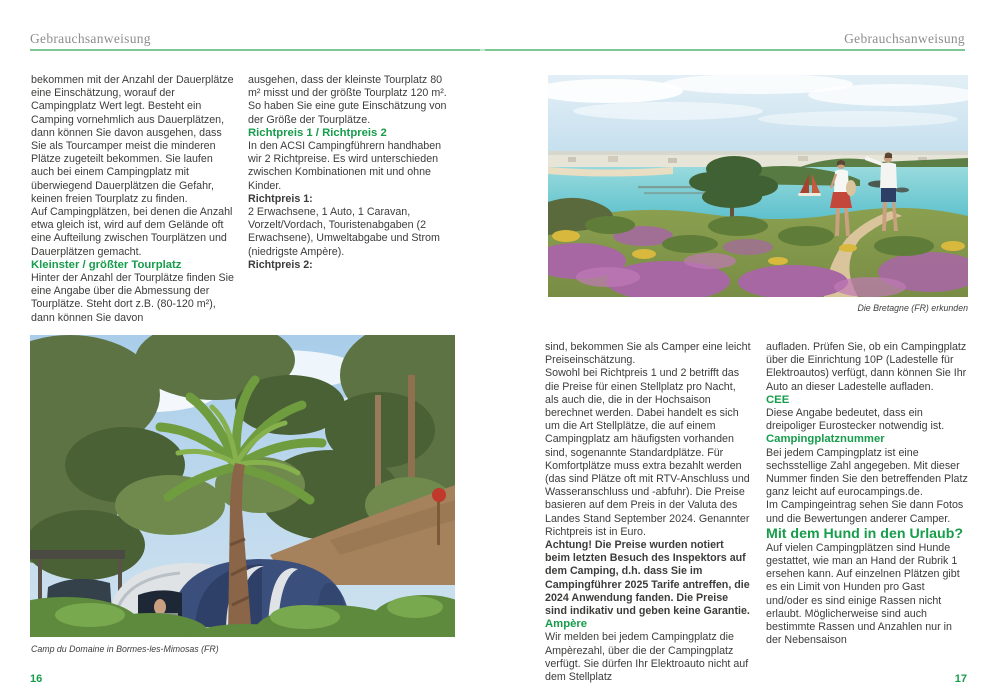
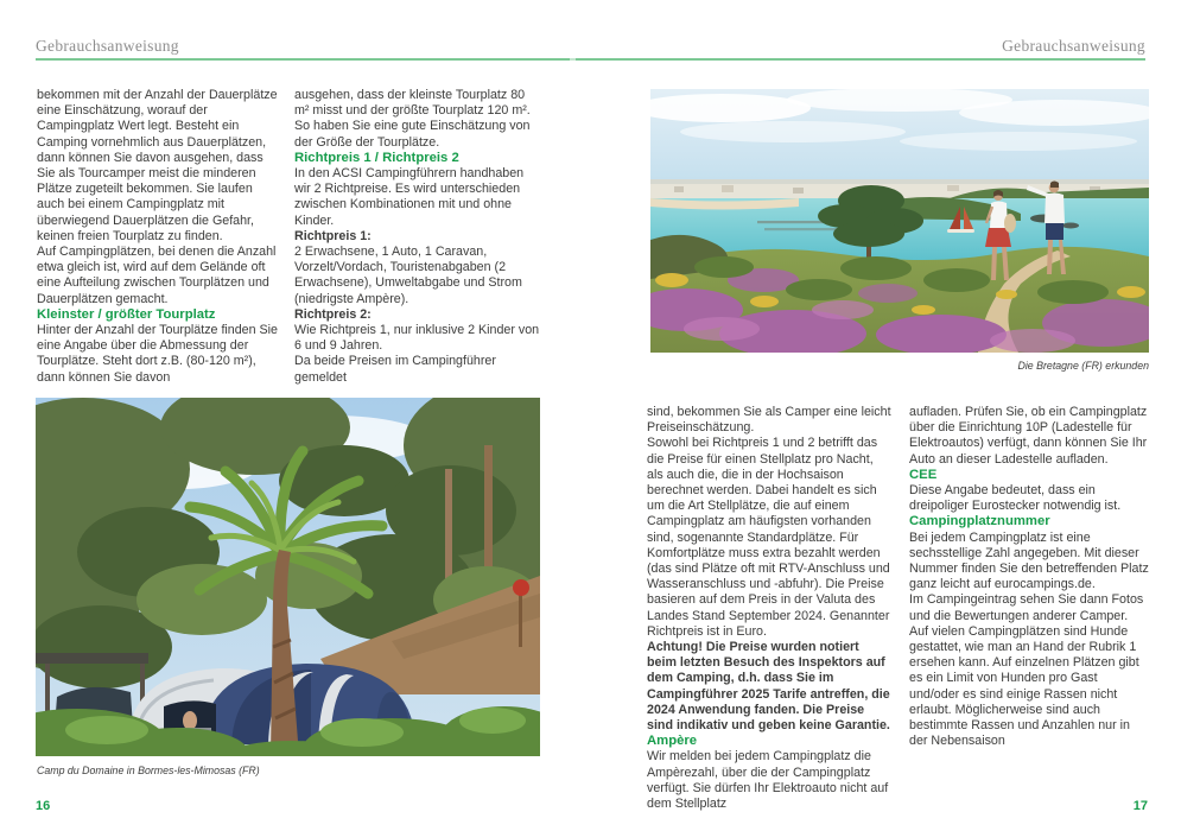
  Gebrauchsanweisung
  Gebrauchsanweisung
  bekommen mit der Anzahl der Dauerplätze eine Einschätzung, worauf der Campingplatz Wert legt. Besteht ein Camping vornehmlich aus Dauerplätzen, dann können Sie davon ausgehen, dass Sie als Tourcamper meist die minderen Plätze zugeteilt bekommen. Sie laufen auch bei einem Campingplatz mit überwiegend Dauerplätzen die Gefahr, keinen freien Tourplatz zu finden.
  Auf Campingplätzen, bei denen die Anzahl etwa gleich ist, wird auf dem Gelände oft eine Aufteilung zwischen Tourplätzen und Dauerplätzen gemacht.
  Kleinster / größter Tourplatz
  Hinter der Anzahl der Tourplätze finden Sie eine Angabe über die Abmessung der Tourplätze. Steht dort z.B. (80-120 m²), dann können Sie davon
  ausgehen, dass der kleinste Tourplatz 80 m² misst und der größte Tourplatz 120 m². So haben Sie eine gute Einschätzung von der Größe der Tourplätze.
  Richtpreis 1 / Richtpreis 2
  In den ACSI Campingführern handhaben wir 2 Richtpreise. Es wird unterschieden zwischen Kombinationen mit und ohne Kinder.
  Richtpreis 1:
  2 Erwachsene, 1 Auto, 1 Caravan, Vorzelt/Vordach, Touristenabgaben (2 Erwachsene), Umweltabgabe und Strom (niedrigste Ampère).
  Richtpreis 2:
+ Wie Richtpreis 1, nur inklusive 2 Kinder von 6 und 9 Jahren.
+ Da beide Preisen im Campingführer gemeldet
  Camp du Domaine in Bormes-les-Mimosas (FR)
  Die Bretagne (FR) erkunden
  sind, bekommen Sie als Camper eine leicht Preiseinschätzung.
  Sowohl bei Richtpreis 1 und 2 betrifft das die Preise für einen Stellplatz pro Nacht, als auch die, die in der Hochsaison berechnet werden. Dabei handelt es sich um die Art Stellplätze, die auf einem Campingplatz am häufigsten vorhanden sind, sogenannte Standardplätze. Für Komfortplätze muss extra bezahlt werden (das sind Plätze oft mit RTV-Anschluss und Wasseranschluss und -abfuhr). Die Preise basieren auf dem Preis in der Valuta des Landes Stand September 2024. Genannter Richtpreis ist in Euro.
  Achtung! Die Preise wurden notiert beim letzten Besuch des Inspektors auf dem Camping, d.h. dass Sie im Campingführer 2025 Tarife antreffen, die 2024 Anwendung fanden. Die Preise sind indikativ und geben keine Garantie.
  Ampère
  Wir melden bei jedem Campingplatz die Ampèrezahl, über die der Campingplatz verfügt. Sie dürfen Ihr Elektroauto nicht auf dem Stellplatz
  aufladen. Prüfen Sie, ob ein Campingplatz über die Einrichtung 10P (Ladestelle für Elektroautos) verfügt, dann können Sie Ihr Auto an dieser Ladestelle aufladen.
  CEE
  Diese Angabe bedeutet, dass ein dreipoliger Eurostecker notwendig ist.
  Campingplatznummer
  Bei jedem Campingplatz ist eine sechsstellige Zahl angegeben. Mit dieser Nummer finden Sie den betreffenden Platz ganz leicht auf eurocampings.de.
  Im Campingeintrag sehen Sie dann Fotos und die Bewertungen anderer Camper.
- Mit dem Hund in den Urlaub?
  Auf vielen Campingplätzen sind Hunde gestattet, wie man an Hand der Rubrik 1 ersehen kann. Auf einzelnen Plätzen gibt es ein Limit von Hunden pro Gast und/oder es sind einige Rassen nicht erlaubt. Möglicherweise sind auch bestimmte Rassen und Anzahlen nur in der Nebensaison
  16
  17
